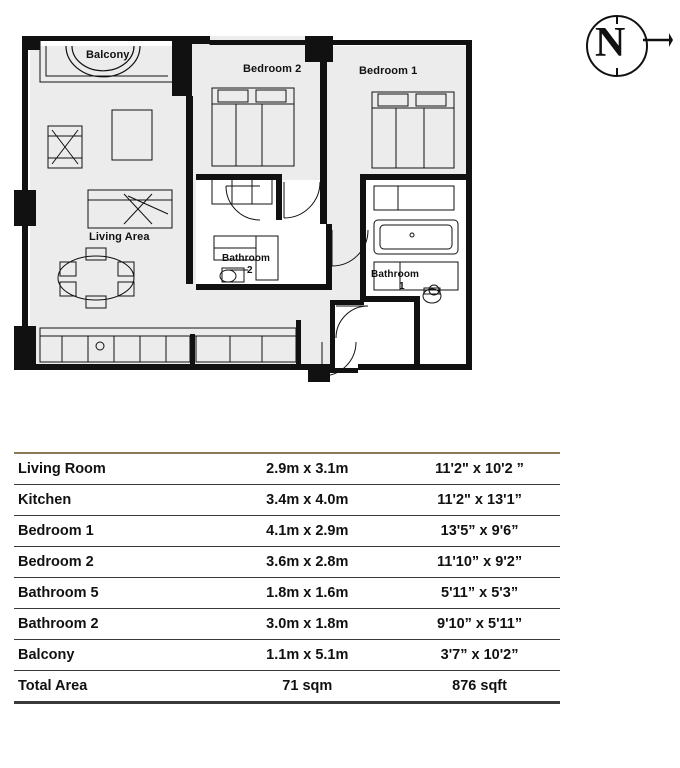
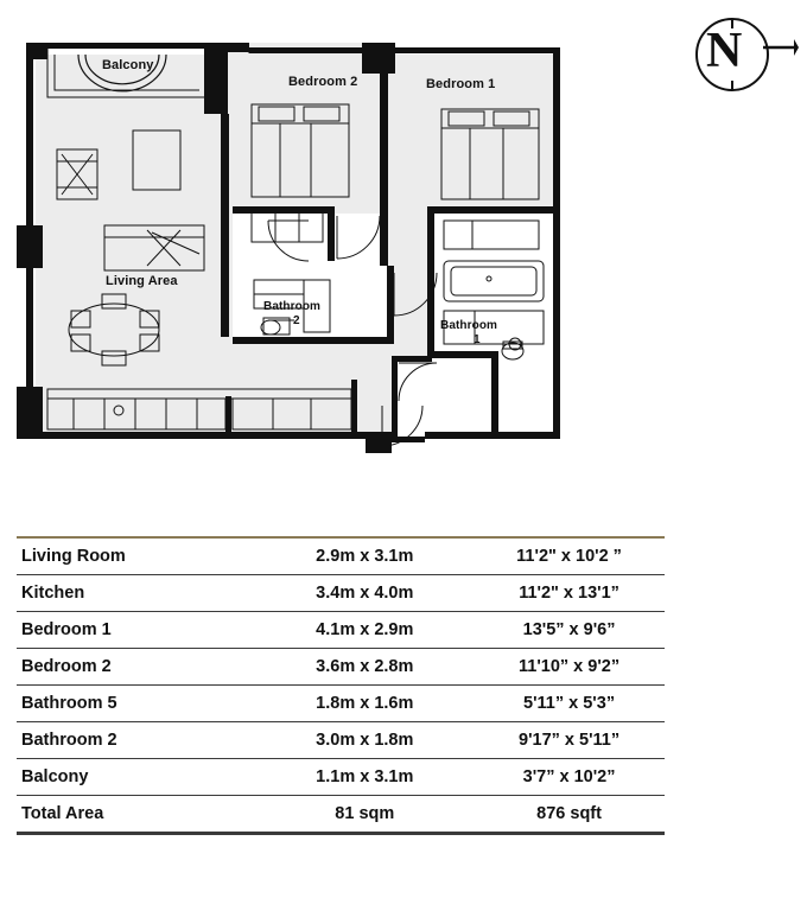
  Balcony
  Bedroom 2
  Bedroom 1
  Living Area
  Bathroom
  2
  Bathroom
  1
  N
  Living Room	2.9m x 3.1m	11'2" x 10'2 ”
  Kitchen	3.4m x 4.0m	11'2" x 13'1”
  Bedroom 1	4.1m x 2.9m	13'5” x 9'6”
  Bedroom 2	3.6m x 2.8m	11'10” x 9'2”
  Bathroom 5	1.8m x 1.6m	5'11” x 5'3”
- Bathroom 2	3.0m x 1.8m	9'10” x 5'11”
+ Bathroom 2	3.0m x 1.8m	9'17” x 5'11”
- Balcony	1.1m x 5.1m	3'7” x 10'2”
+ Balcony	1.1m x 3.1m	3'7” x 10'2”
- Total Area	71 sqm	876 sqft
+ Total Area	81 sqm	876 sqft
